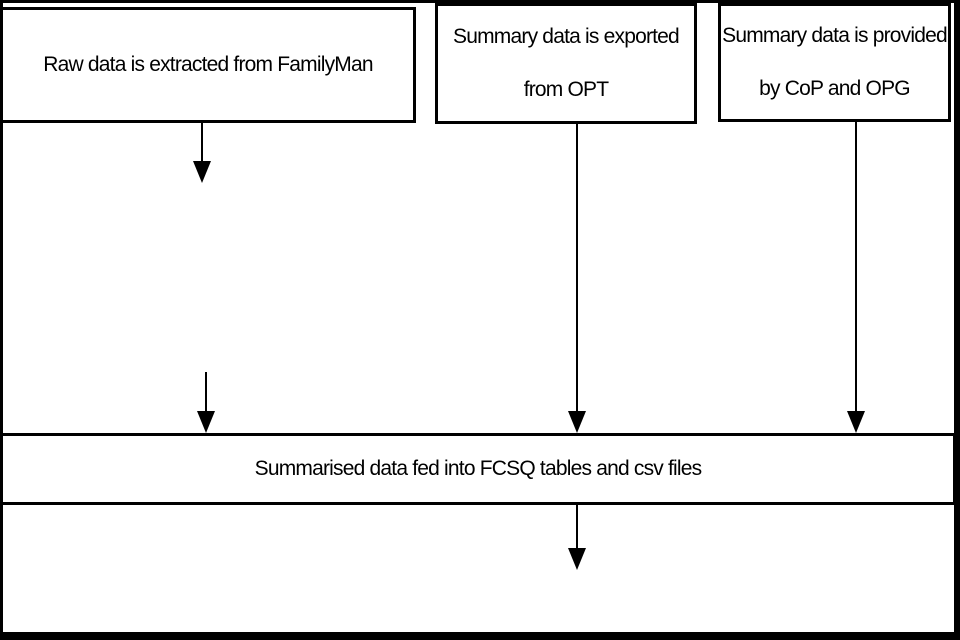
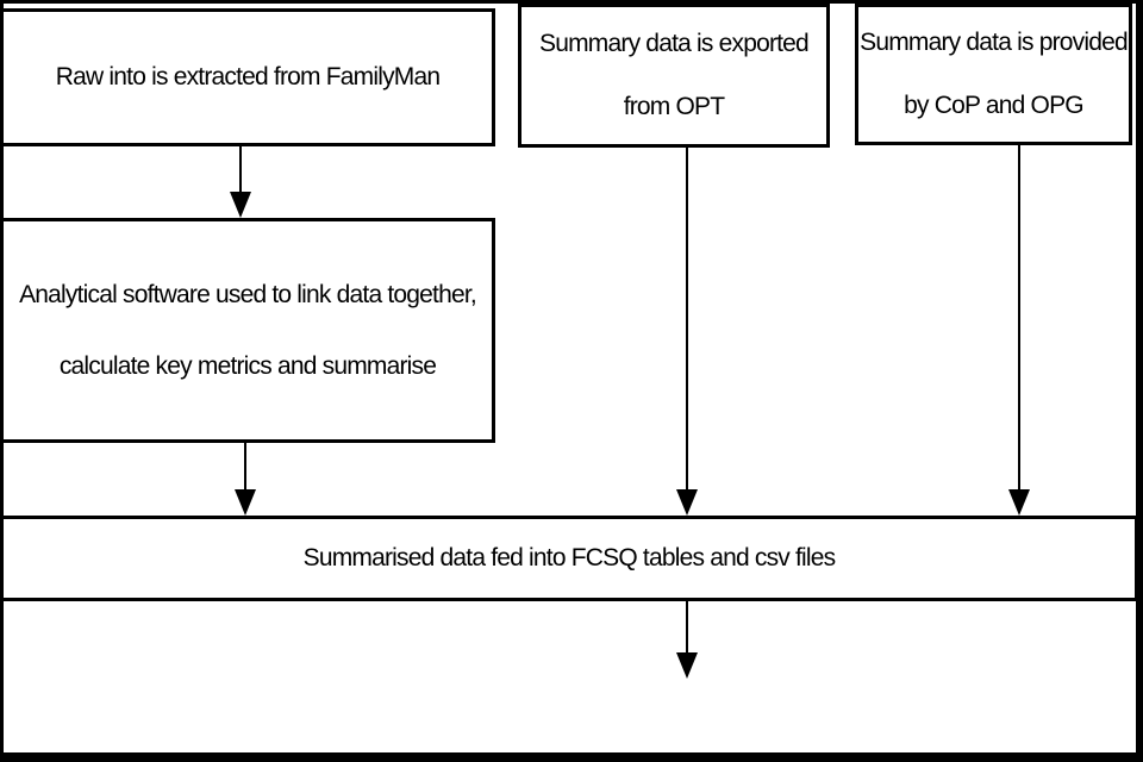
- Raw data is extracted from FamilyMan
+ Raw into is extracted from FamilyMan
  Summary data is exported
  from OPT
  Summary data is provided
  by CoP and OPG
+ Analytical software used to link data together,
+ calculate key metrics and summarise
  Summarised data fed into FCSQ tables and csv files
